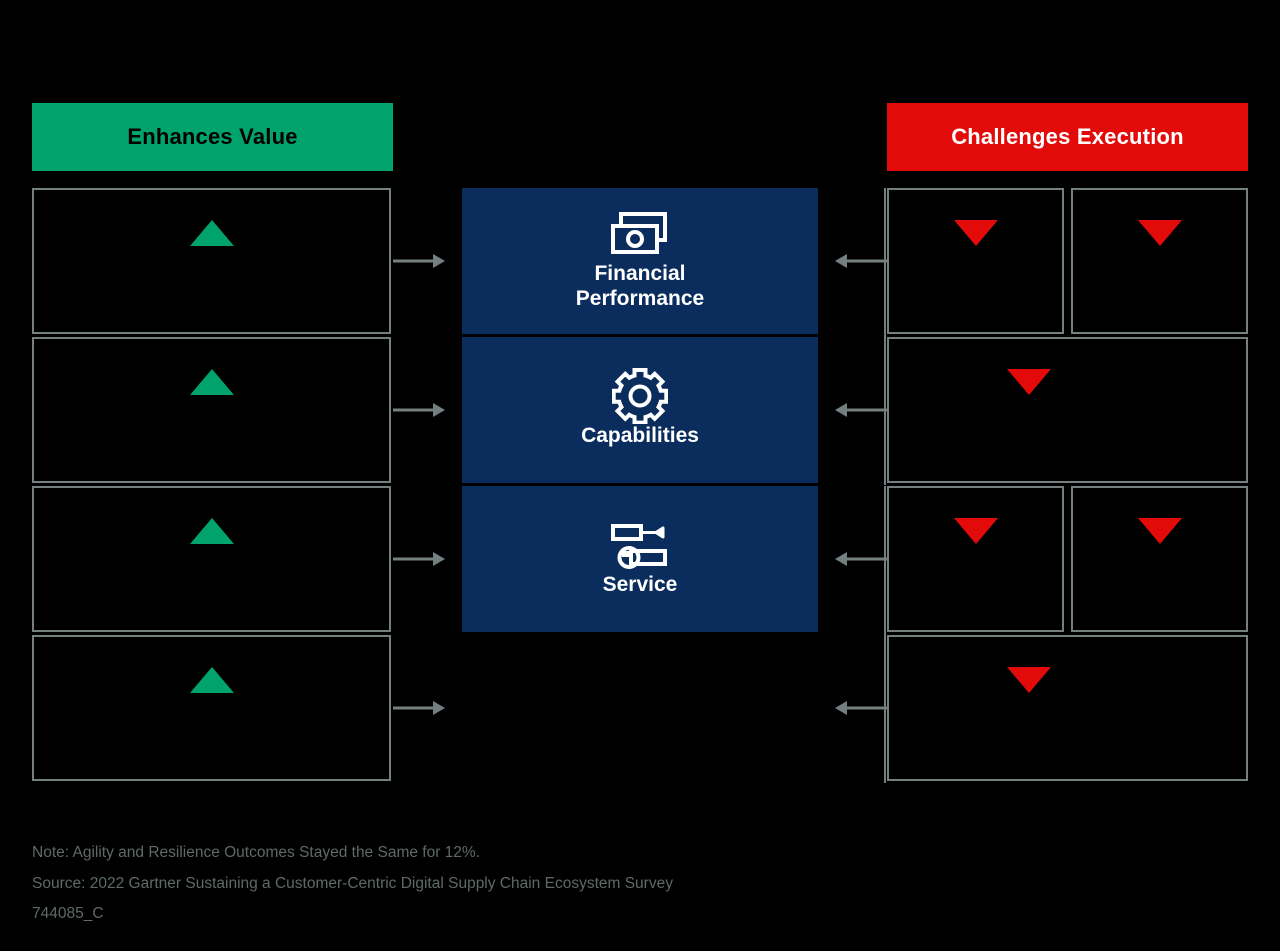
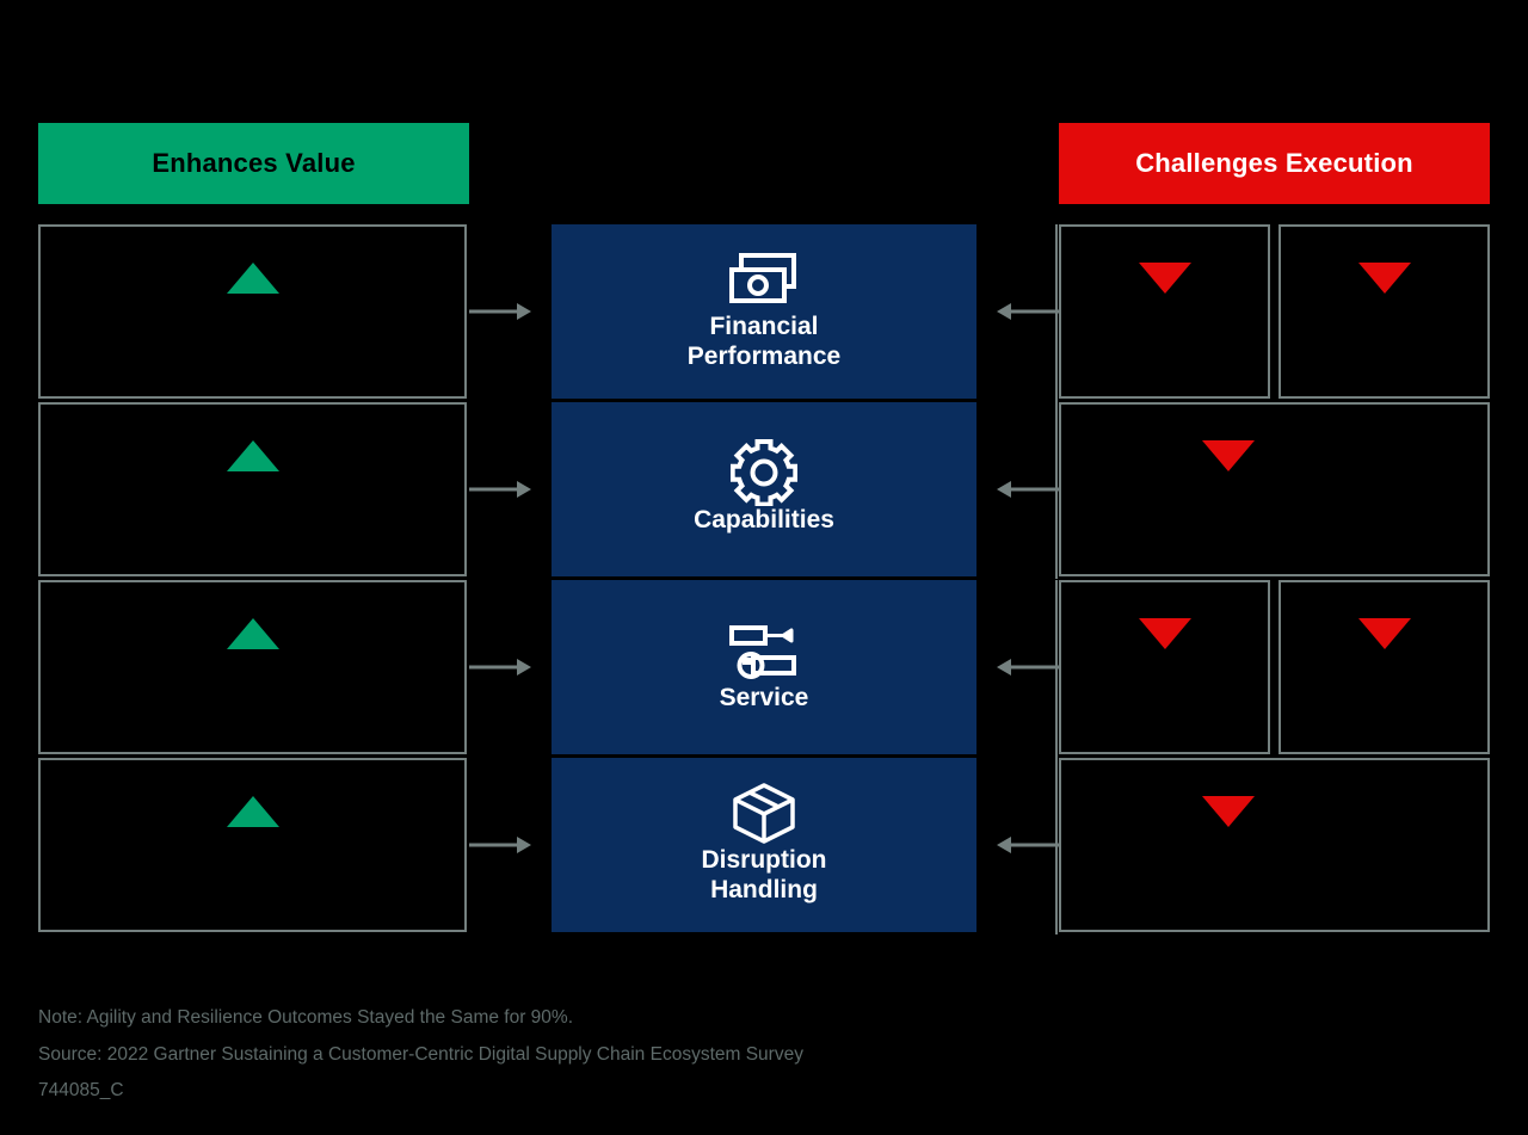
  Enhances Value
  Challenges Execution
  Financial
  Performance
  Capabilities
  Service
+ Disruption
+ Handling
- Note: Agility and Resilience Outcomes Stayed the Same for 12%.
+ Note: Agility and Resilience Outcomes Stayed the Same for 90%.
  Source: 2022 Gartner Sustaining a Customer-Centric Digital Supply Chain Ecosystem Survey
  744085_C
